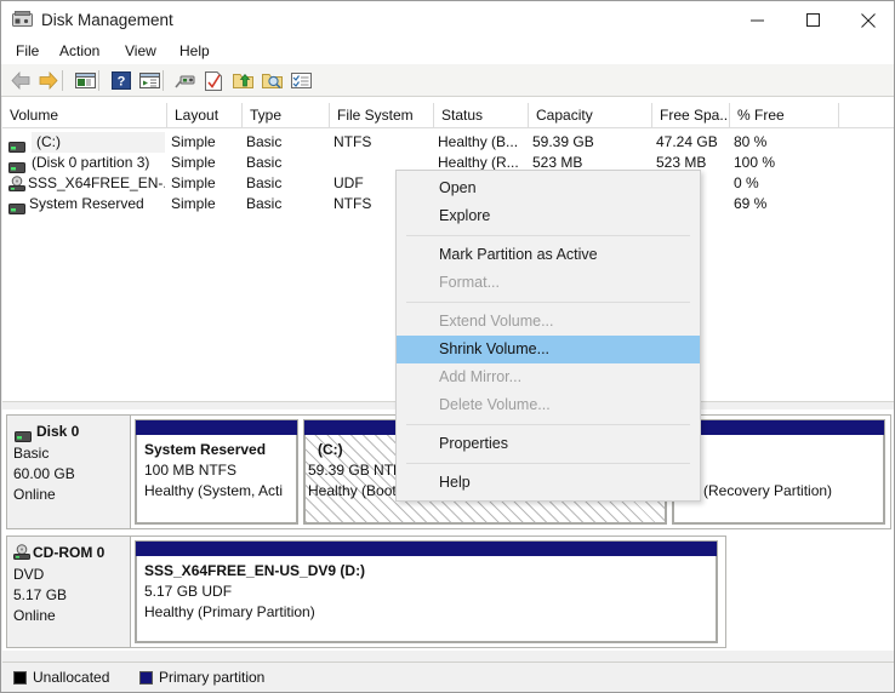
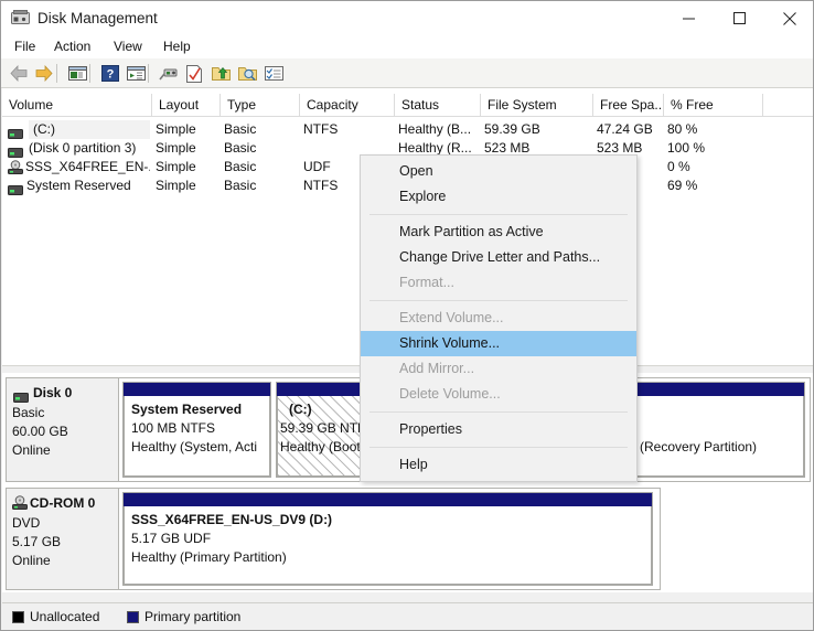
  Disk Management
  File
  Action
  View
  Help
  ?
  Volume
  Layout
  Type
- File System
+ Capacity
  Status
- Capacity
+ File System
  Free Spa...
  % Free
  (C:)
  Simple
  Basic
  NTFS
  Healthy (B...
  59.39 GB
  47.24 GB
  80 %
  (Disk 0 partition 3)
  Simple
  Basic
  Healthy (R...
  523 MB
  523 MB
  100 %
  SSS_X64FREE_EN-
  Simple
  Basic
  UDF
  0 %
  System Reserved
  Simple
  Basic
  NTFS
  69 %
  Disk 0
  Basic
  60.00 GB
  Online
  System Reserved
  100 MB NTFS
  Healthy (System, Acti
  (C:)
  59.39 GB NT
  Healthy (Boo
  (Recovery Partition)
  CD-ROM 0
  DVD
  5.17 GB
  Online
  SSS_X64FREE_EN-US_DV9 (D:)
  5.17 GB UDF
  Healthy (Primary Partition)
  Unallocated
  Primary partition
  Open
  Explore
  Mark Partition as Active
+ Change Drive Letter and Paths...
  Format...
  Extend Volume...
  Shrink Volume...
  Add Mirror...
  Delete Volume...
  Properties
  Help
